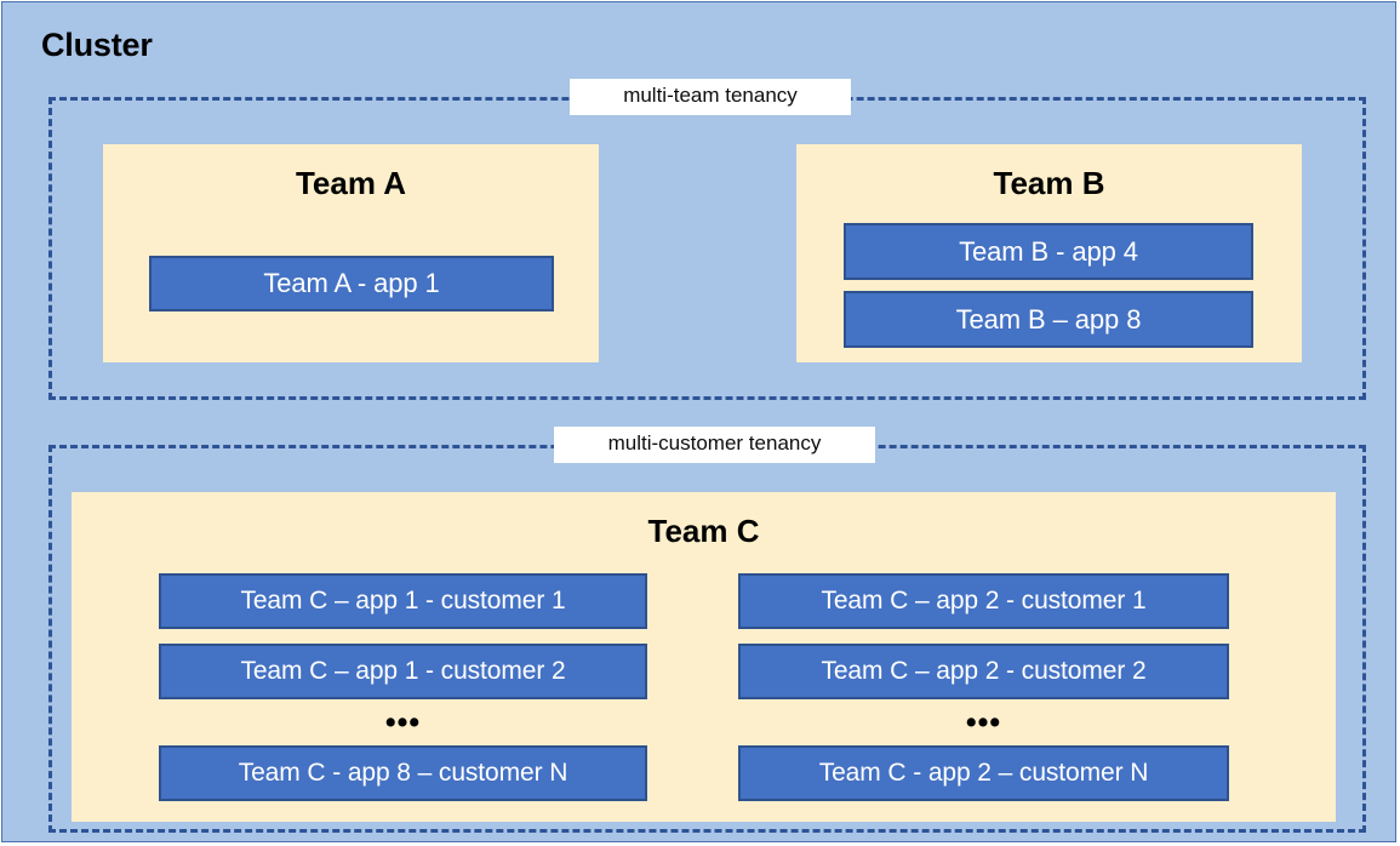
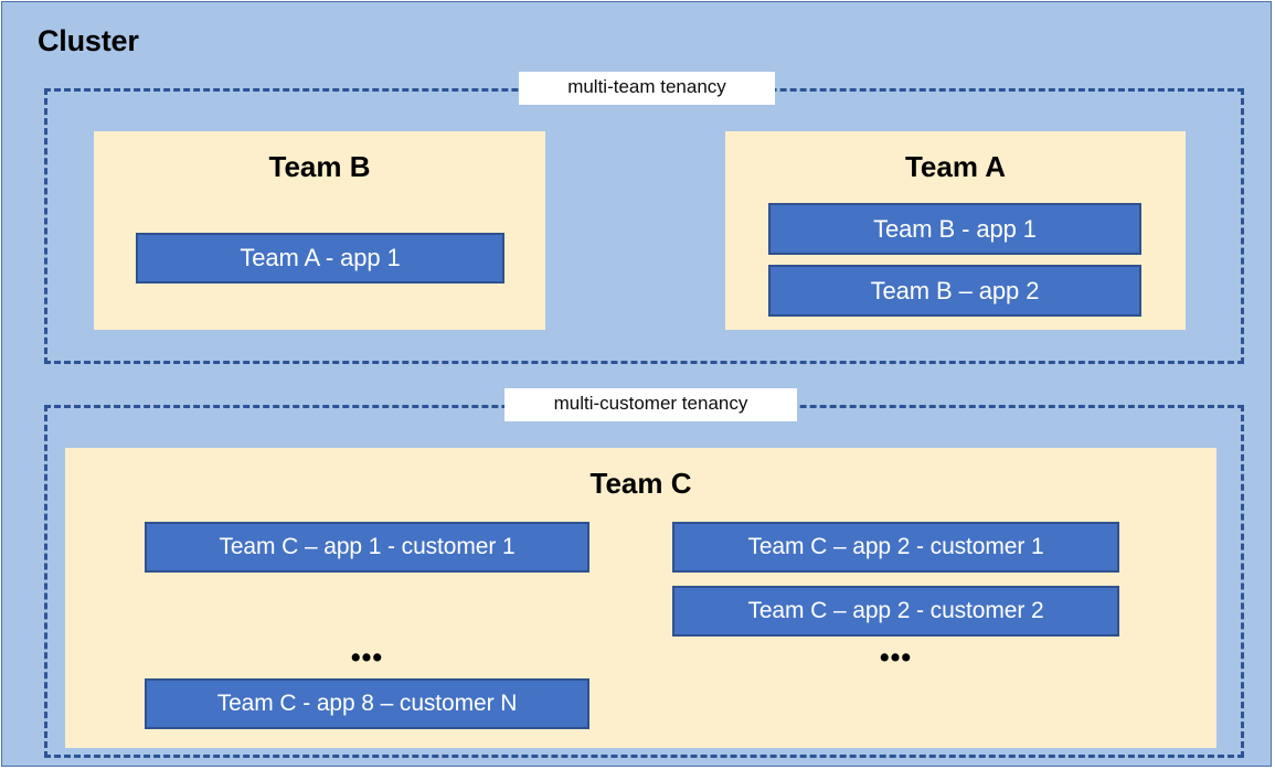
  Cluster
  multi-team tenancy
- Team A
+ Team B
  Team A - app 1
- Team B
+ Team A
- Team B - app 4
+ Team B - app 1
- Team B – app 8
+ Team B – app 2
  multi-customer tenancy
  Team C
  Team C – app 1 - customer 1
- Team C – app 1 - customer 2
  •••
  Team C - app 8 – customer N
  Team C – app 2 - customer 1
  Team C – app 2 - customer 2
  •••
- Team C - app 2 – customer N
